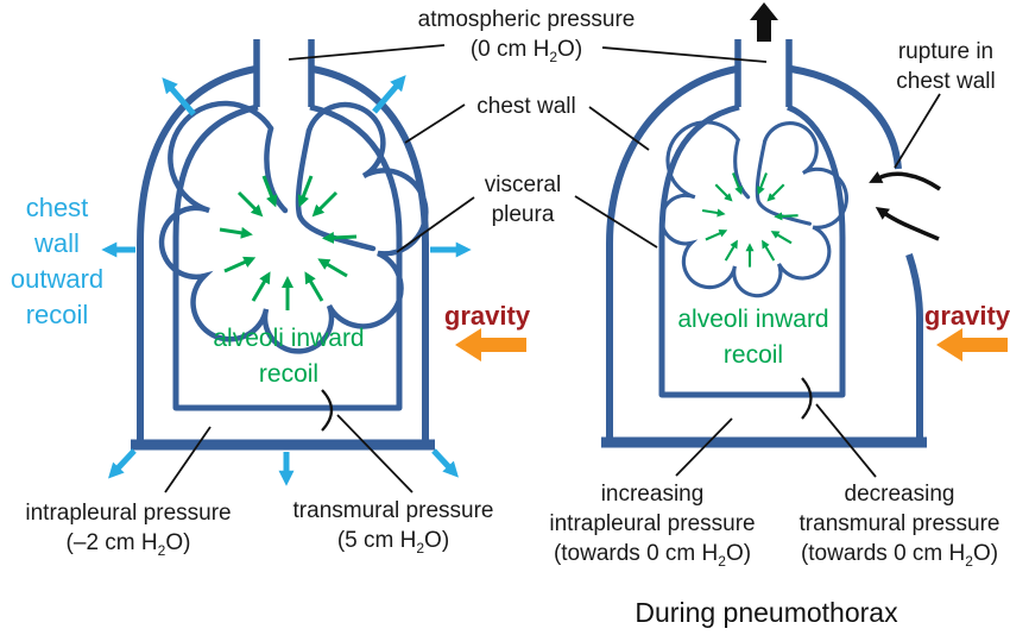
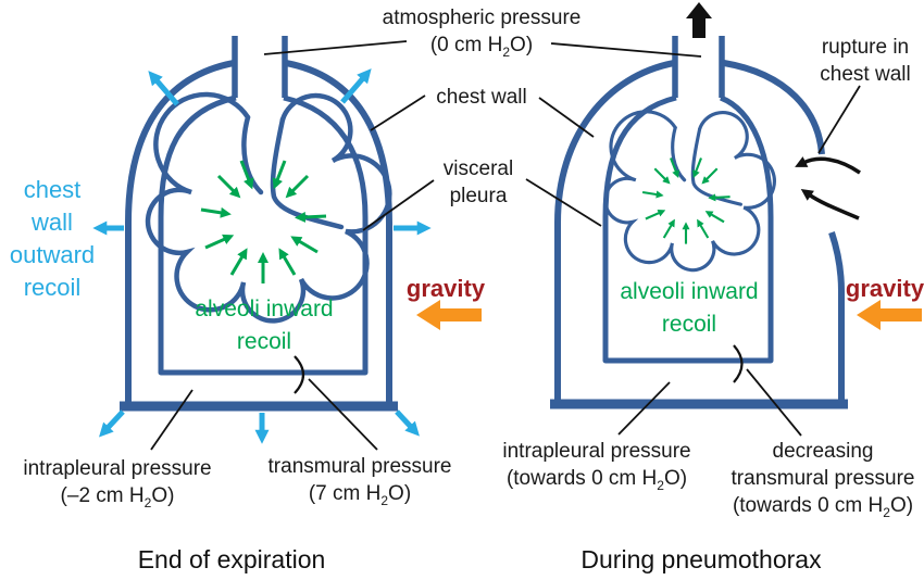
  atmospheric pressure
  (0 cm H2O)
  chest wall
  visceral
  pleura
  chest
  wall
  outward
  recoil
  alveoli inward
  recoil
  gravity
  intrapleural pressure
  (–2 cm H2O)
  transmural pressure
- (5 cm H2O)
+ (7 cm H2O)
  rupture in
  chest wall
  alveoli inward
  recoil
  gravity
- increasing
  intrapleural pressure
  (towards 0 cm H2O)
  decreasing
  transmural pressure
  (towards 0 cm H2O)
+ End of expiration
  During pneumothorax
